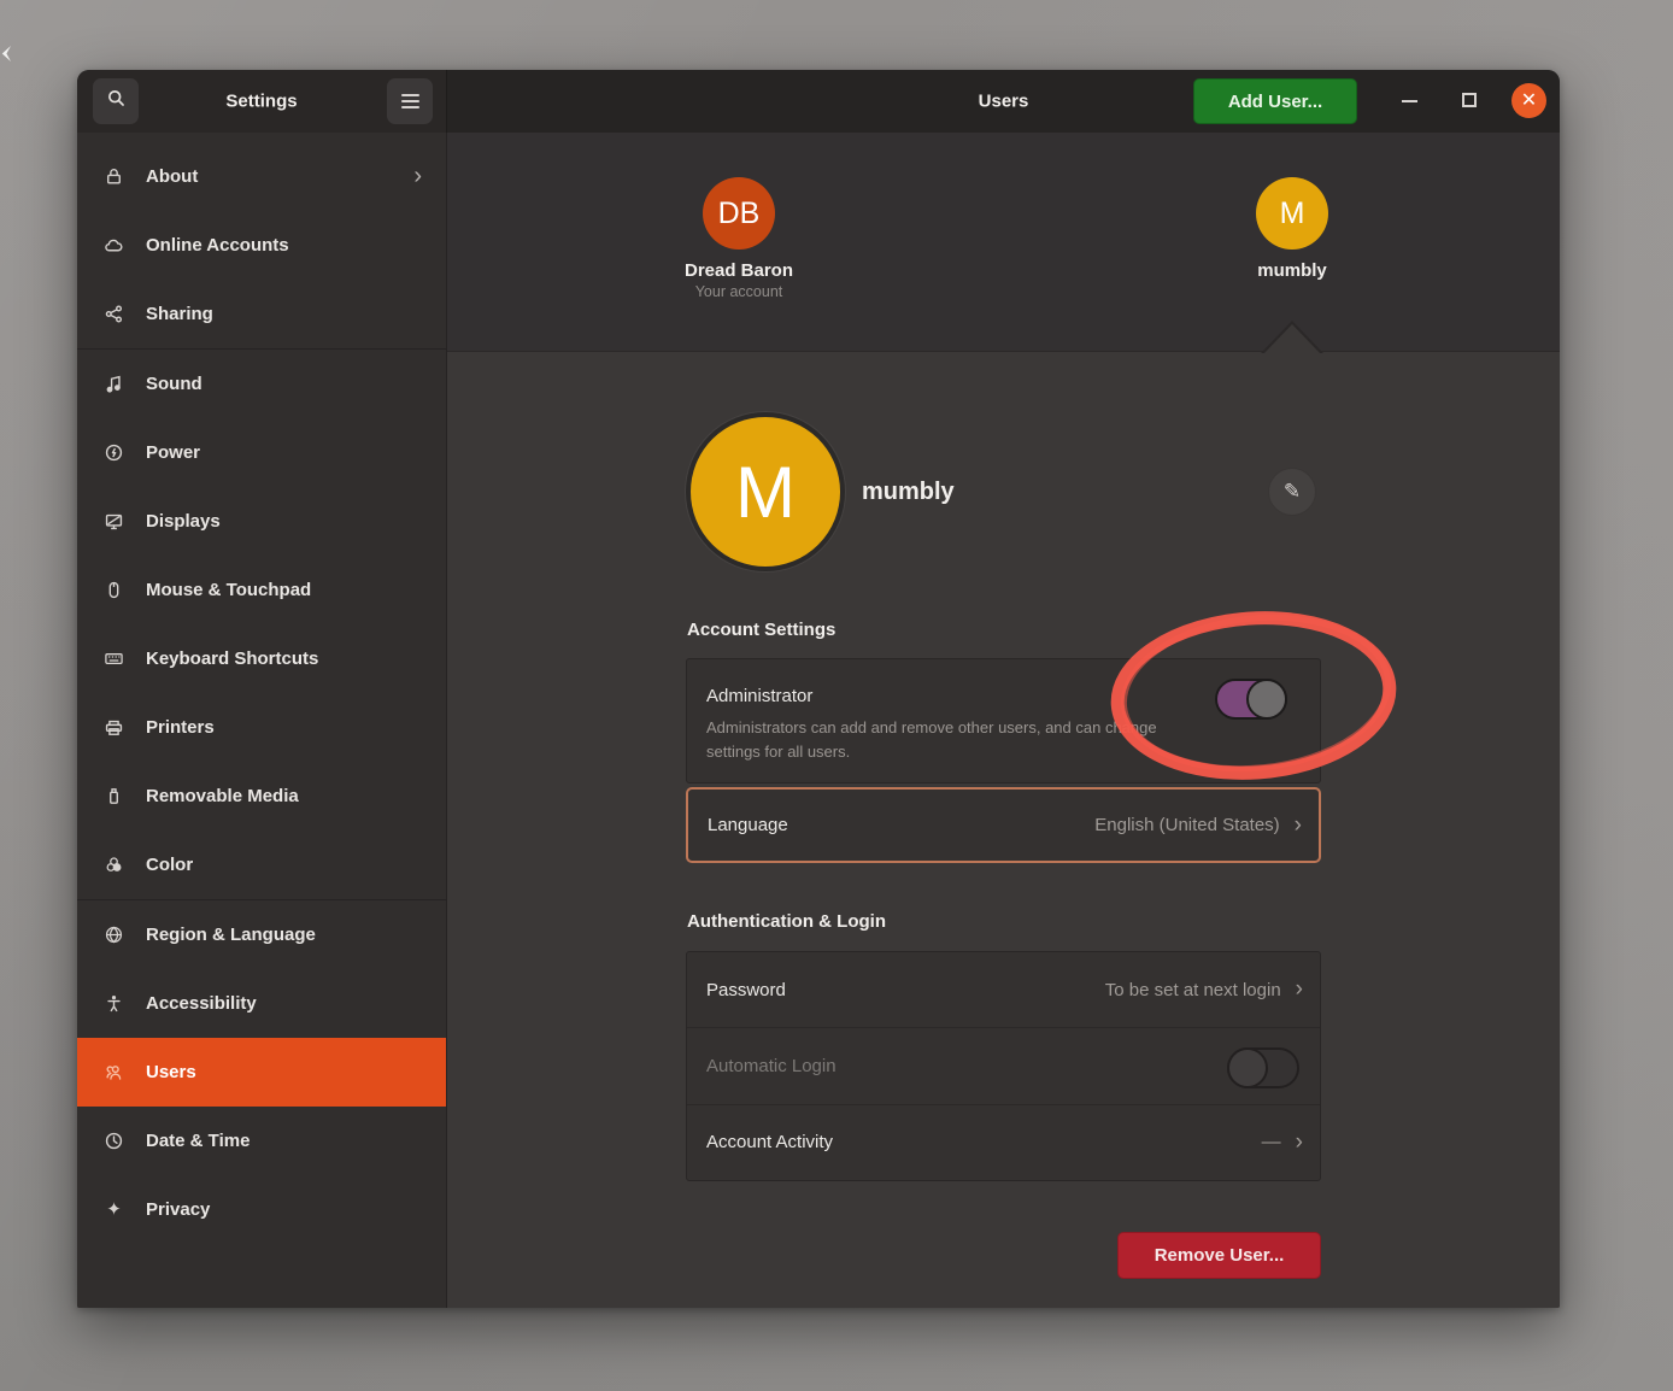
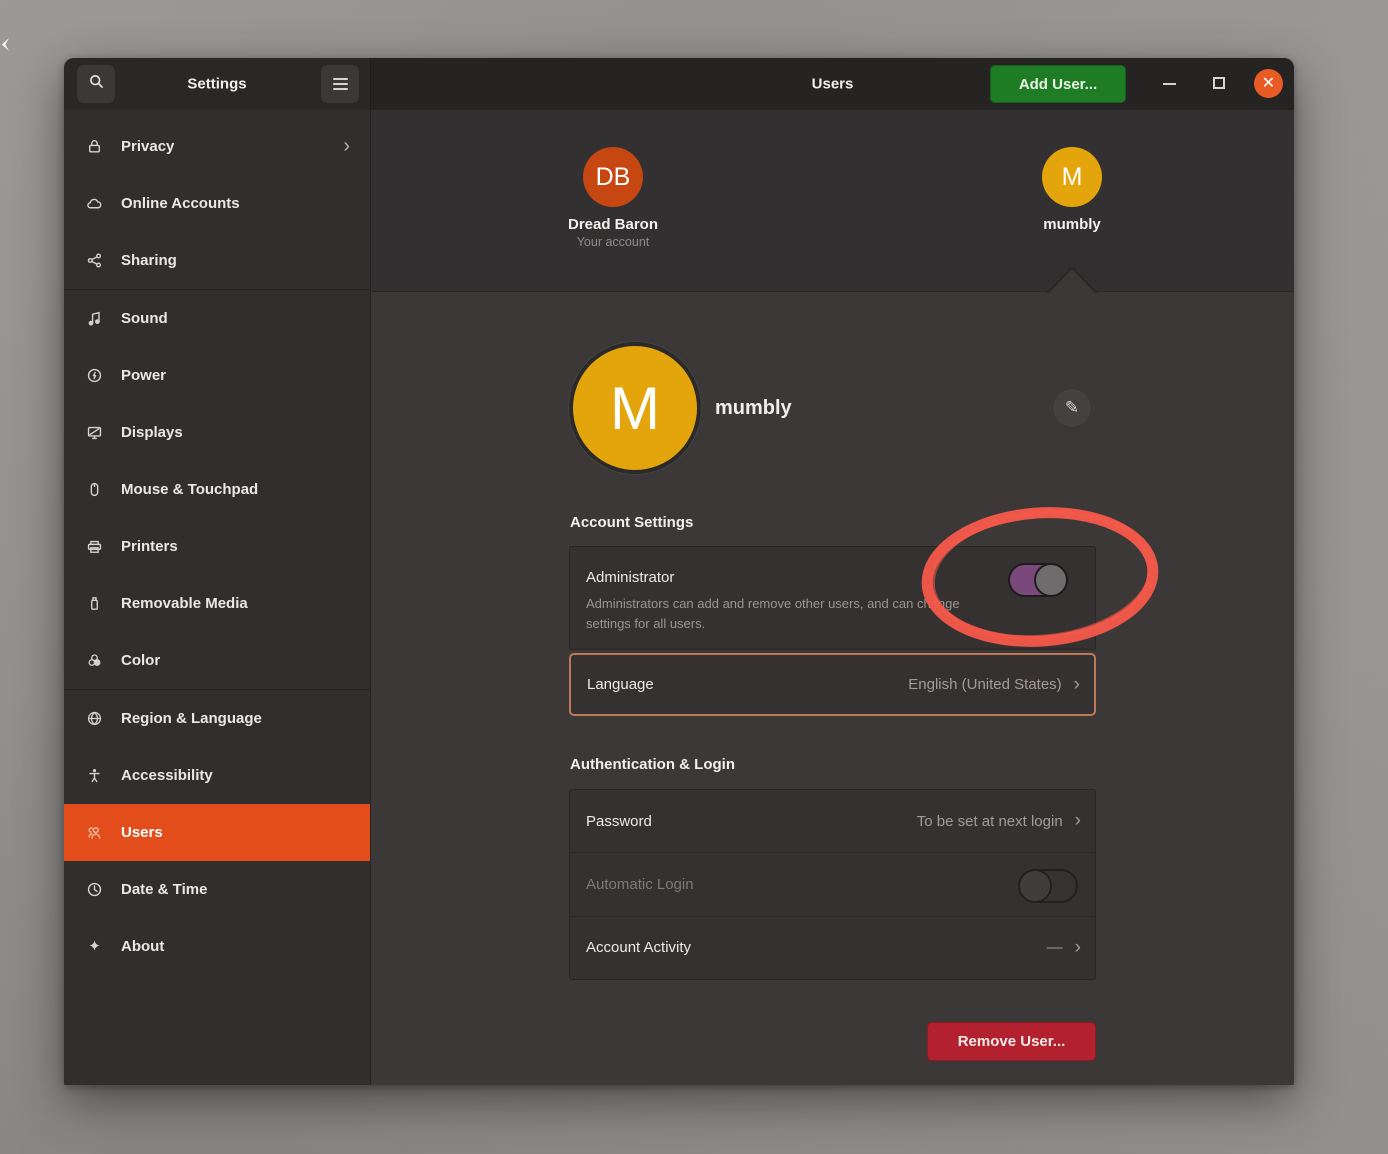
  Settings
  Users
  Add User...
  ✕
- About
+ Privacy
  ›
  Online Accounts
  Sharing
  Sound
  Power
  Displays
  Mouse & Touchpad
- Keyboard Shortcuts
  Printers
  Removable Media
  Color
  Region & Language
  Accessibility
  Users
  Date & Time
  ✦
- Privacy
+ About
  DB
  Dread Baron
  Your account
  M
  mumbly
  M
  mumbly
  ✎
  Account Settings
  Administrator
  Administrators can add and remove other users, and can chnge settings for all users.
  Language
  English (United States)
  ›
  Authentication & Login
  Password
  To be set at next login
  ›
  Automatic Login
  Account Activity
  —
  ›
  Remove User...
